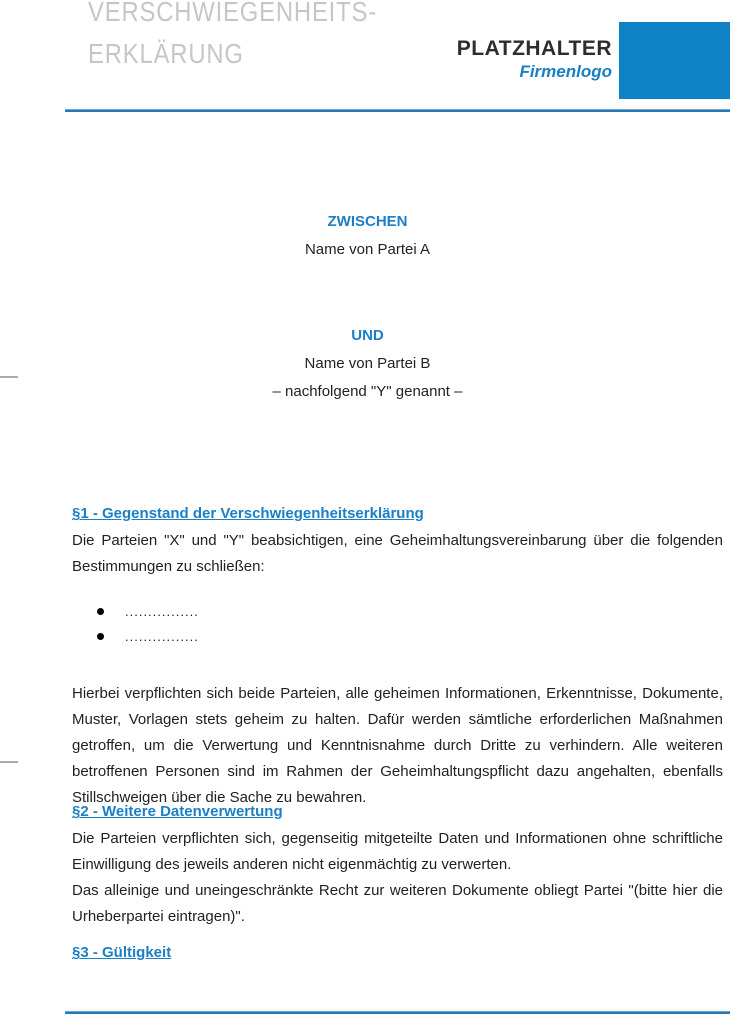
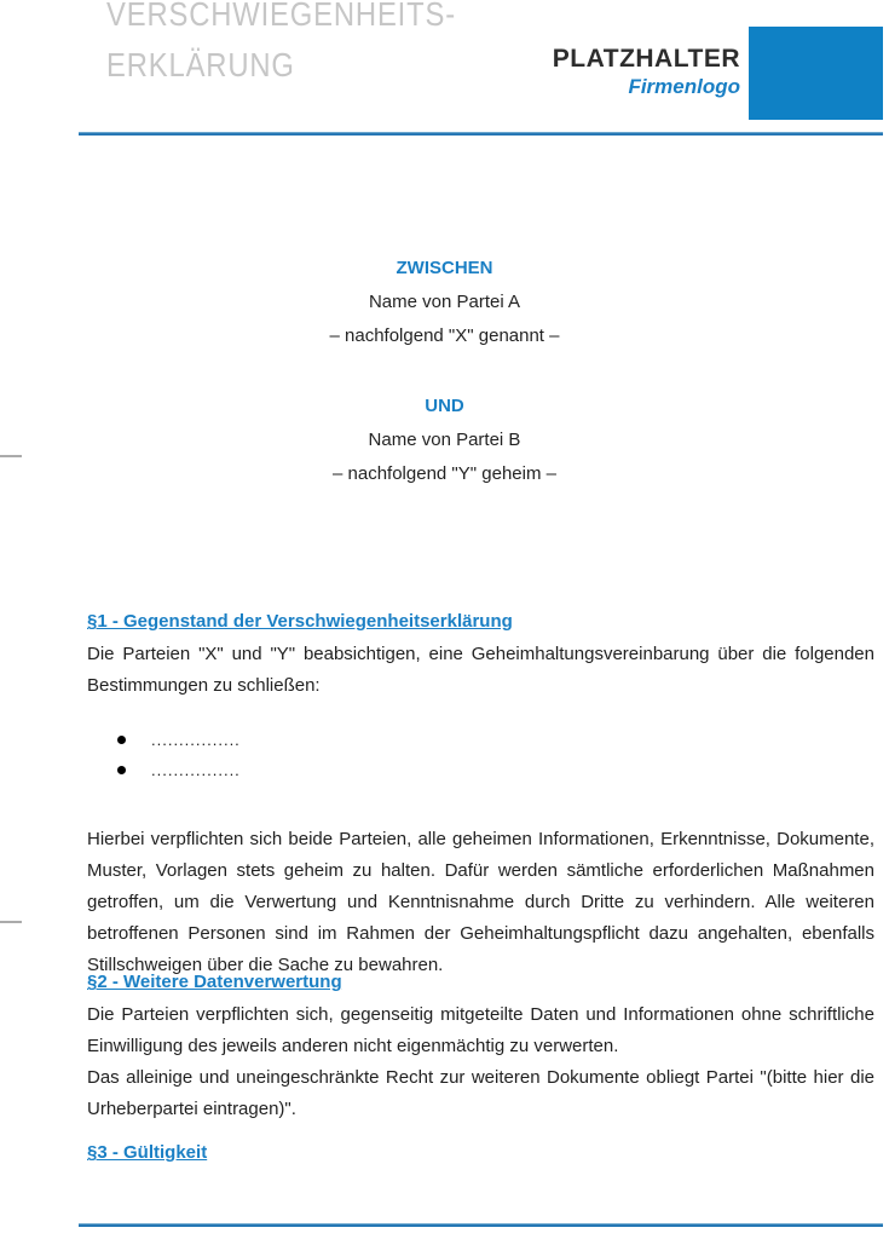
  VERSCHWIEGENHEITS-
  ERKLÄRUNG
  PLATZHALTER
  Firmenlogo
  ZWISCHEN
  Name von Partei A
+ – nachfolgend "X" genannt –
  UND
  Name von Partei B
- – nachfolgend "Y" genannt –
+ – nachfolgend "Y" geheim –
  §1 - Gegenstand der Verschwiegenheitserklärung
  Die Parteien "X" und "Y" beabsichtigen, eine Geheimhaltungsvereinbarung über die folgenden Bestimmungen zu schließen:
  ................
  ................
  Hierbei verpflichten sich beide Parteien, alle geheimen Informationen, Erkenntnisse, Dokumente, Muster, Vorlagen stets geheim zu halten. Dafür werden sämtliche erforderlichen Maßnahmen getroffen, um die Verwertung und Kenntnisnahme durch Dritte zu verhindern. Alle weiteren betroffenen Personen sind im Rahmen der Geheimhaltungspflicht dazu angehalten, ebenfalls Stillschweigen über die Sache zu bewahren.
  §2 - Weitere Datenverwertung
  Die Parteien verpflichten sich, gegenseitig mitgeteilte Daten und Informationen ohne schriftliche Einwilligung des jeweils anderen nicht eigenmächtig zu verwerten.
  Das alleinige und uneingeschränkte Recht zur weiteren Dokumente obliegt Partei "(bitte hier die Urheberpartei eintragen)".
  §3 - Gültigkeit
